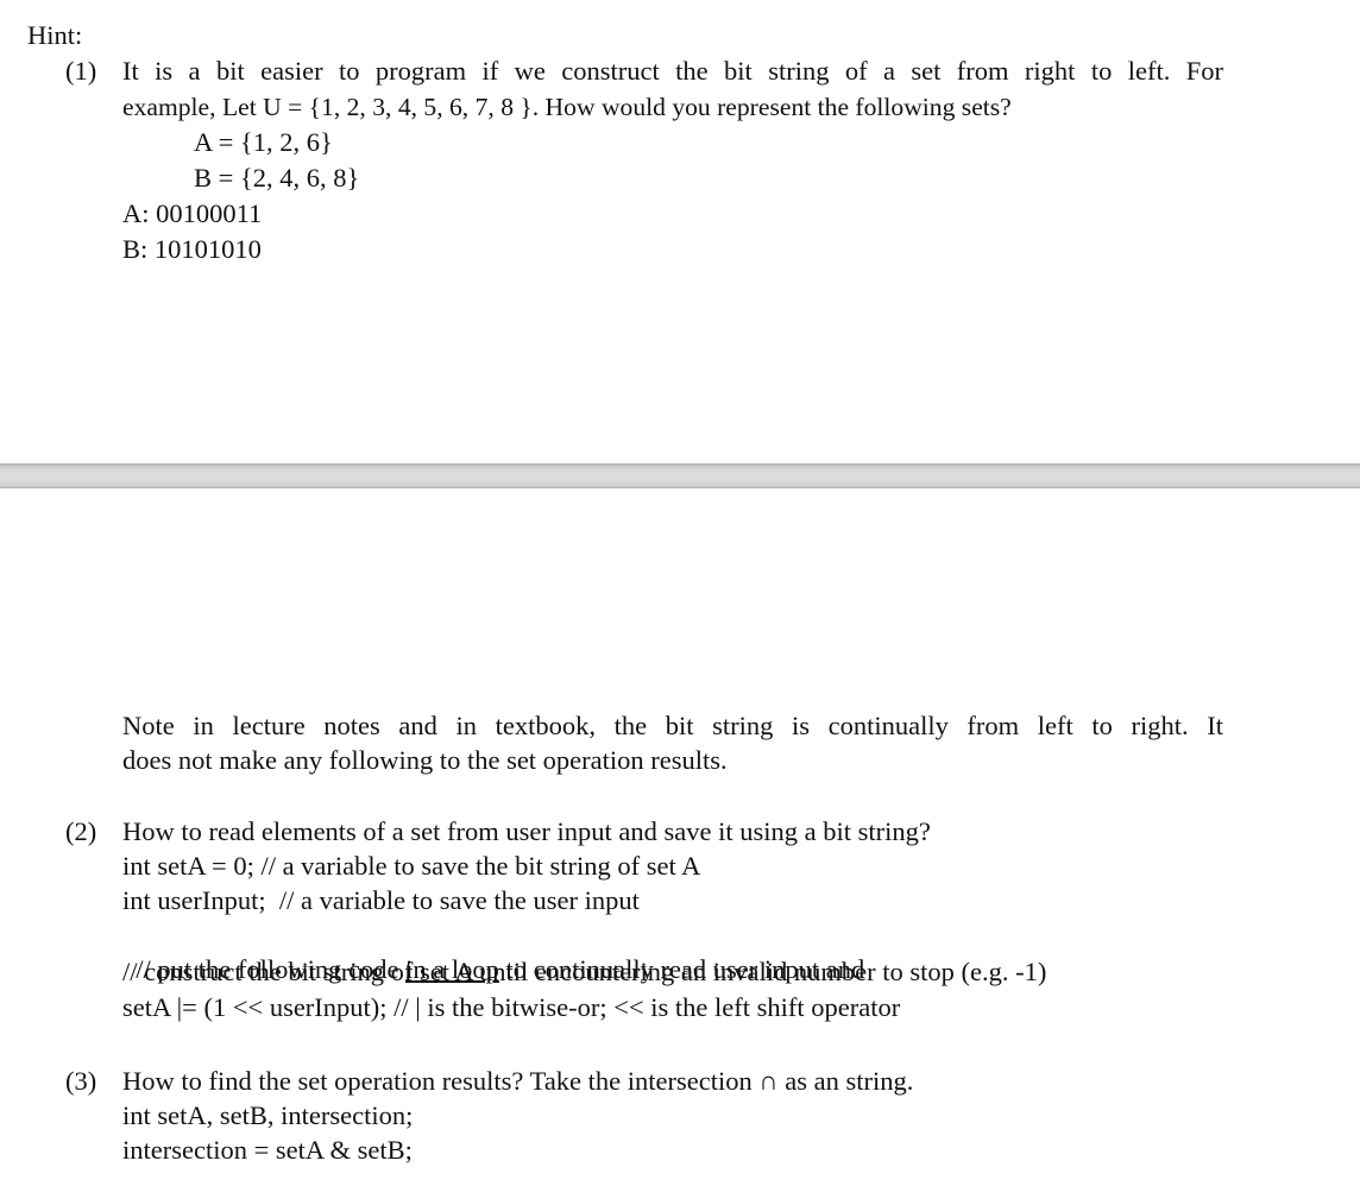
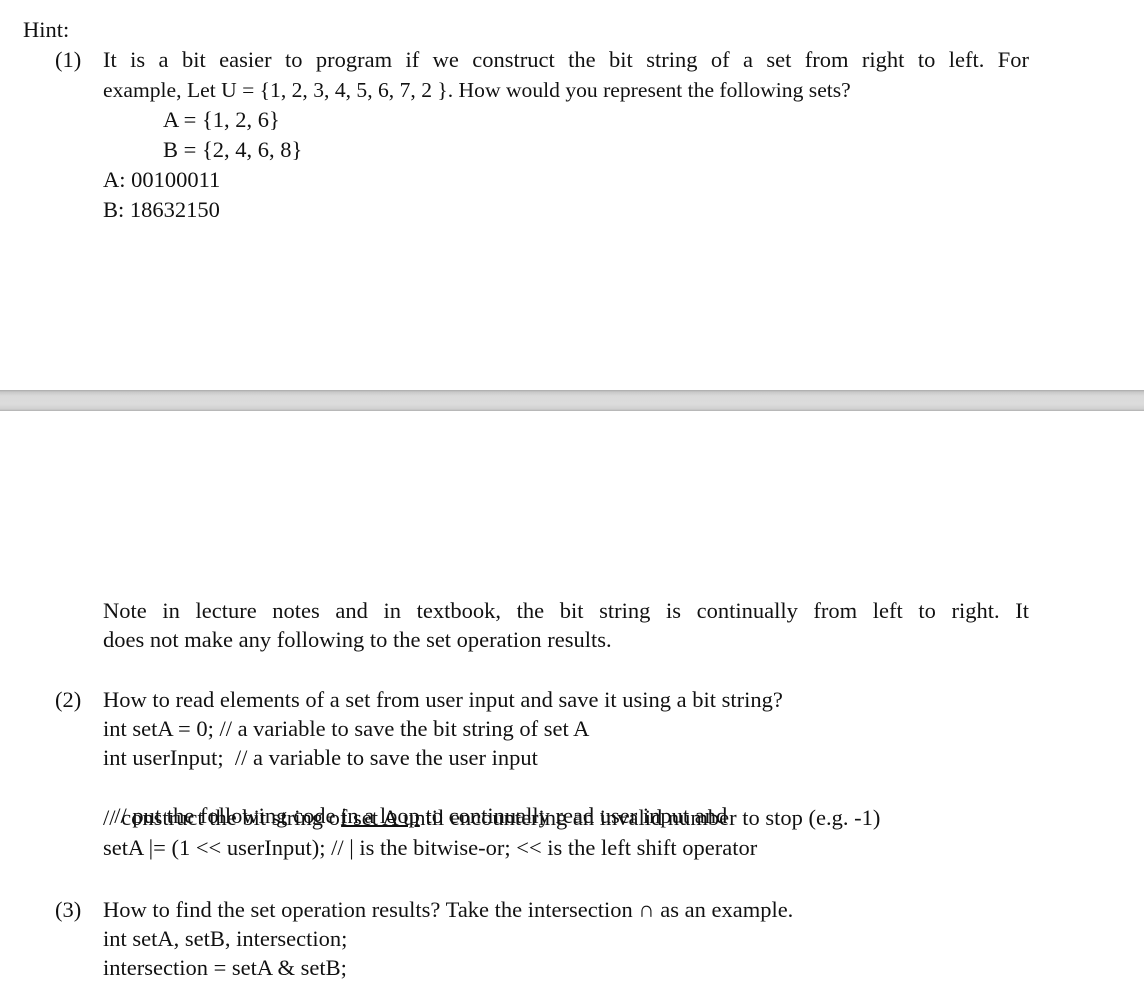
  Hint:
  (1)
  It is a bit easier to program if we construct the bit string of a set from right to left. For
- example, Let U = {1, 2, 3, 4, 5, 6, 7, 8 }. How would you represent the following sets?
+ example, Let U = {1, 2, 3, 4, 5, 6, 7, 2 }. How would you represent the following sets?
  A = {1, 2, 6}
  B = {2, 4, 6, 8}
  A: 00100011
- B: 10101010
+ B: 18632150
  Note in lecture notes and in textbook, the bit string is continually from left to right. It
  does not make any following to the set operation results.
  (2)
  How to read elements of a set from user input and save it using a bit string?
  int setA = 0; // a variable to save the bit string of set A
  int userInput; // a variable to save the user input
  // put the following code in a loop to continually read user input and
  // construct the bit string of set A until encountering an invalid number to stop (e.g. -1)
  setA |= (1 << userInput); // | is the bitwise-or; << is the left shift operator
  (3)
- How to find the set operation results? Take the intersection ∩ as an string.
+ How to find the set operation results? Take the intersection ∩ as an example.
  int setA, setB, intersection;
  intersection = setA & setB;
